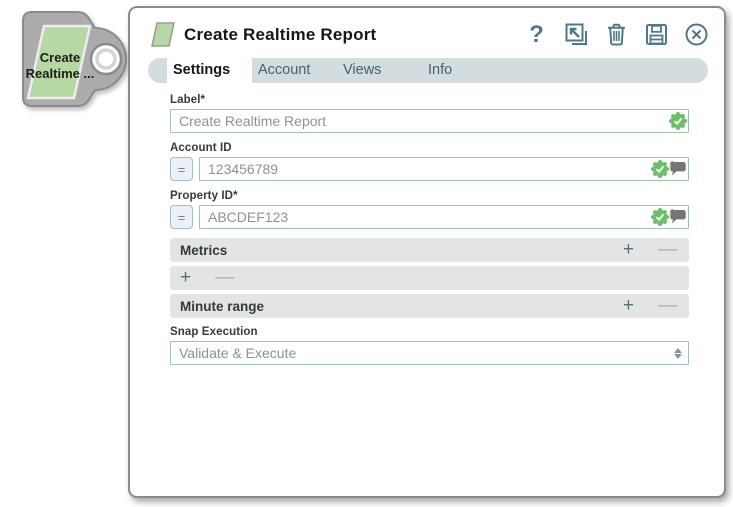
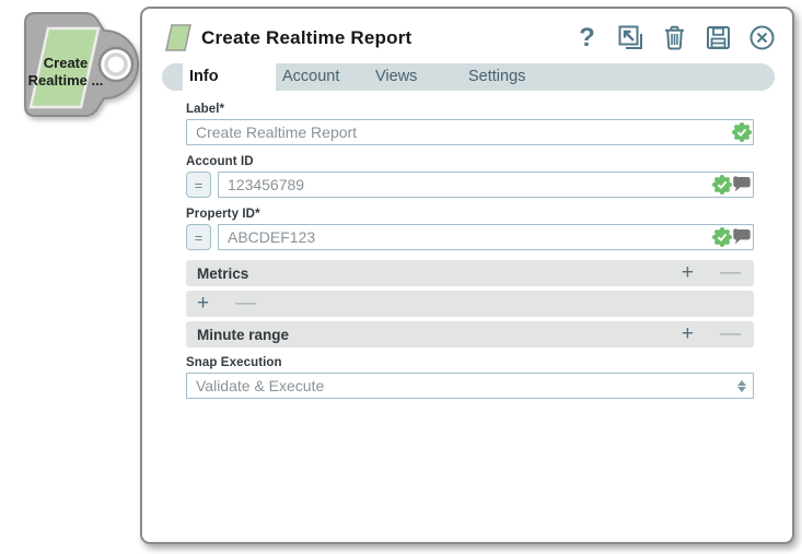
  Create
  Realtime ...
  Create Realtime Report
  ?
- Settings
+ Info
  Account
  Views
- Info
+ Settings
  Label*
  Create Realtime Report
  Account ID
  =
  123456789
  Property ID*
  =
  ABCDEF123
  Metrics
  +
  —
  +
  —
  Minute range
  +
  —
  Snap Execution
  Validate & Execute
